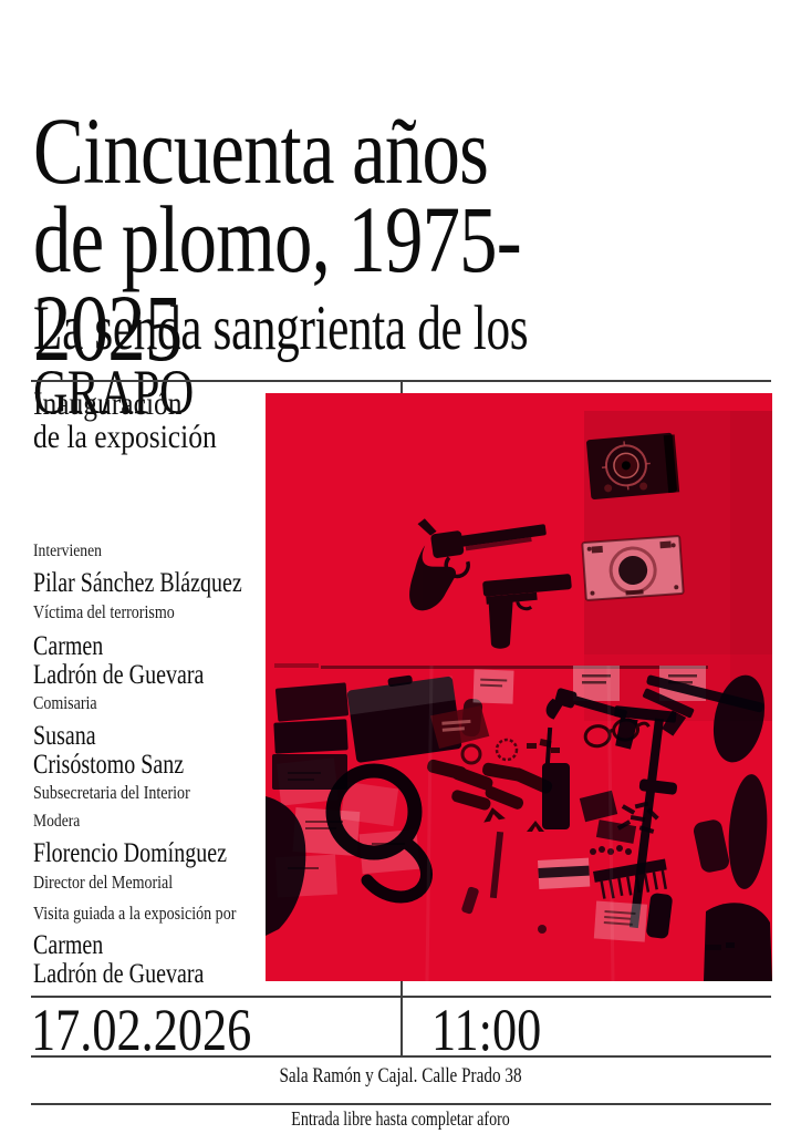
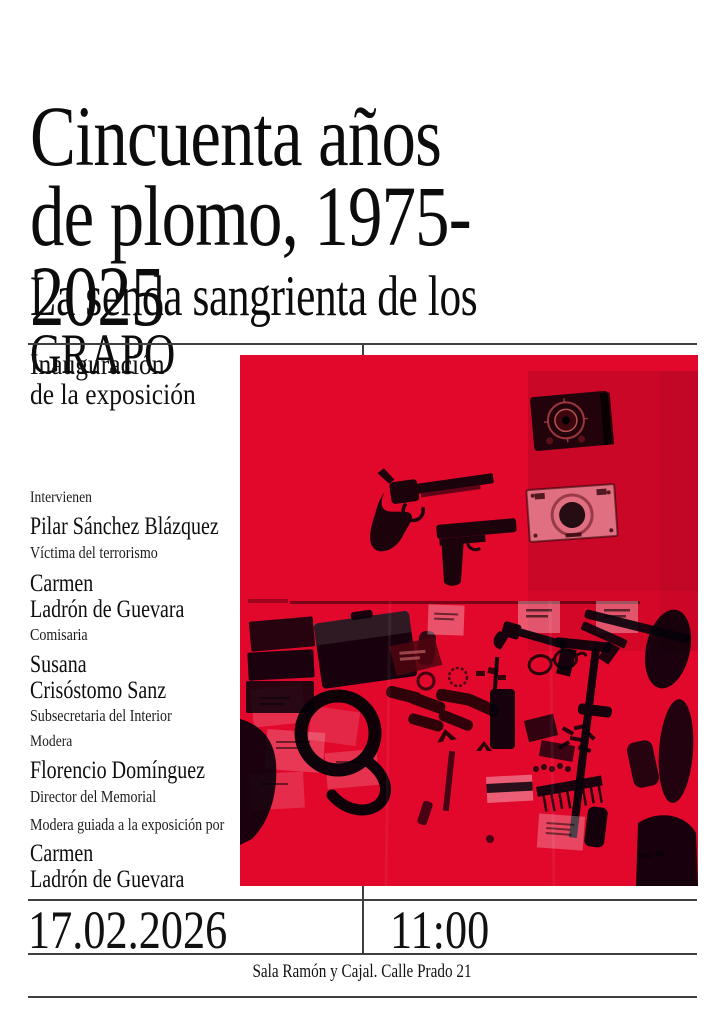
  Cincuenta años
  de plomo, 1975-2025
  La senda sangrienta de los GRAPO
  Inauguración
  de la exposición
  Intervienen
  Pilar Sánchez Blázquez
  Víctima del terrorismo
  Carmen
  Ladrón de Guevara
  Comisaria
  Susana
  Crisóstomo Sanz
  Subsecretaria del Interior
  Modera
  Florencio Domínguez
  Director del Memorial
- Visita guiada a la exposición por
+ Modera guiada a la exposición por
  Carmen
  Ladrón de Guevara
  17.02.2026
  11:00
- Sala Ramón y Cajal. Calle Prado 38
+ Sala Ramón y Cajal. Calle Prado 21
- Entrada libre hasta completar aforo
